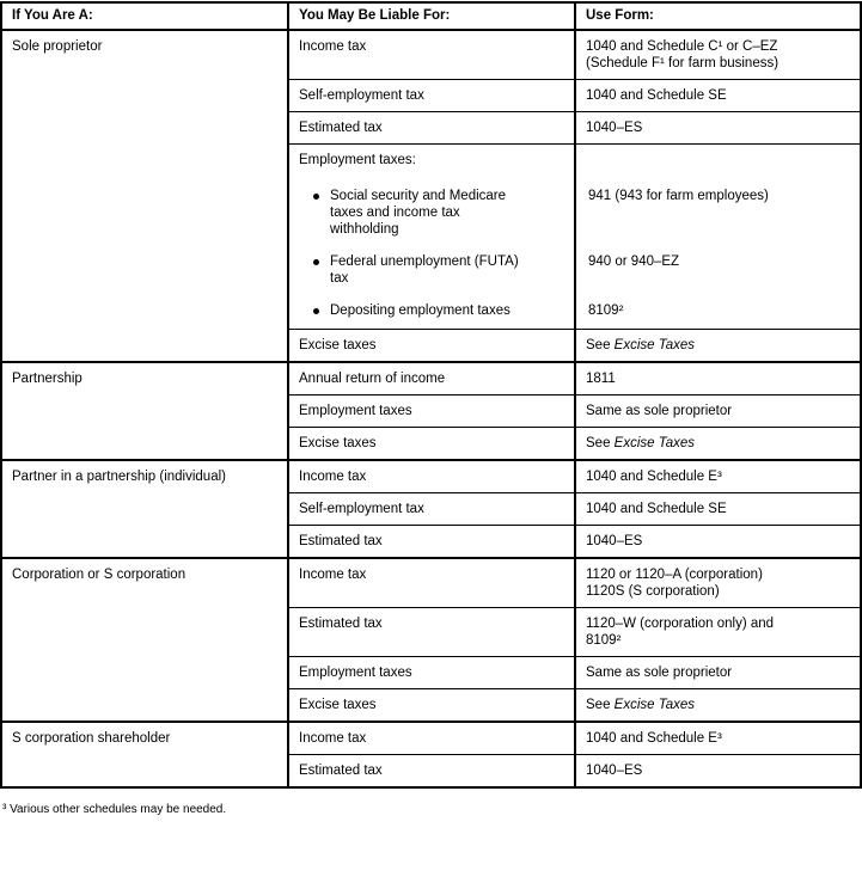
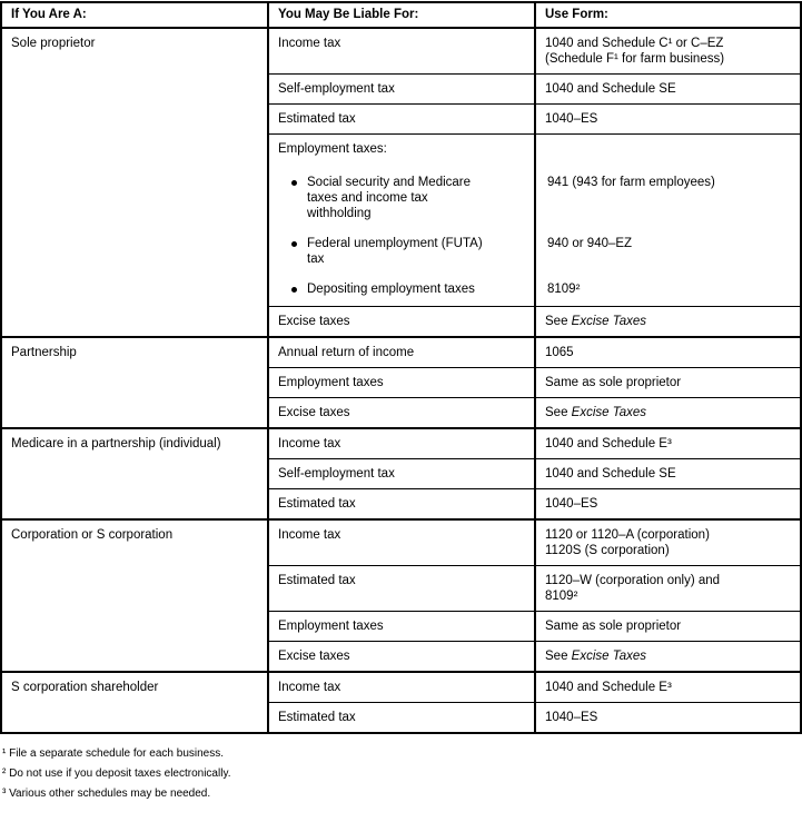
  If You Are A:	You May Be Liable For:	Use Form:
  Sole proprietor	Income tax	1040 and Schedule C¹ or C–EZ (Schedule F¹ for farm business)
  Self-employment tax	1040 and Schedule SE
  Estimated tax	1040–ES
  Employment taxes:Social security and Medicare taxes and income tax withholding941 (943 for farm employees)Federal unemployment (FUTA) tax940 or 940–EZDepositing employment taxes 8109²
  Excise taxes	See Excise Taxes
- Partnership	Annual return of income	1811
+ Partnership	Annual return of income	1065
  Employment taxes	Same as sole proprietor
  Excise taxes	See Excise Taxes
- Partner in a partnership (individual)	Income tax	1040 and Schedule E³
+ Medicare in a partnership (individual)	Income tax	1040 and Schedule E³
  Self-employment tax	1040 and Schedule SE
  Estimated tax	1040–ES
  Corporation or S corporation	Income tax	1120 or 1120–A (corporation) 1120S (S corporation)
  Estimated tax	1120–W (corporation only) and 8109²
  Employment taxes	Same as sole proprietor
  Excise taxes	See Excise Taxes
  S corporation shareholder	Income tax	1040 and Schedule E³
  Estimated tax	1040–ES
+ ¹ File a separate schedule for each business.
+ ² Do not use if you deposit taxes electronically.
  ³ Various other schedules may be needed.
